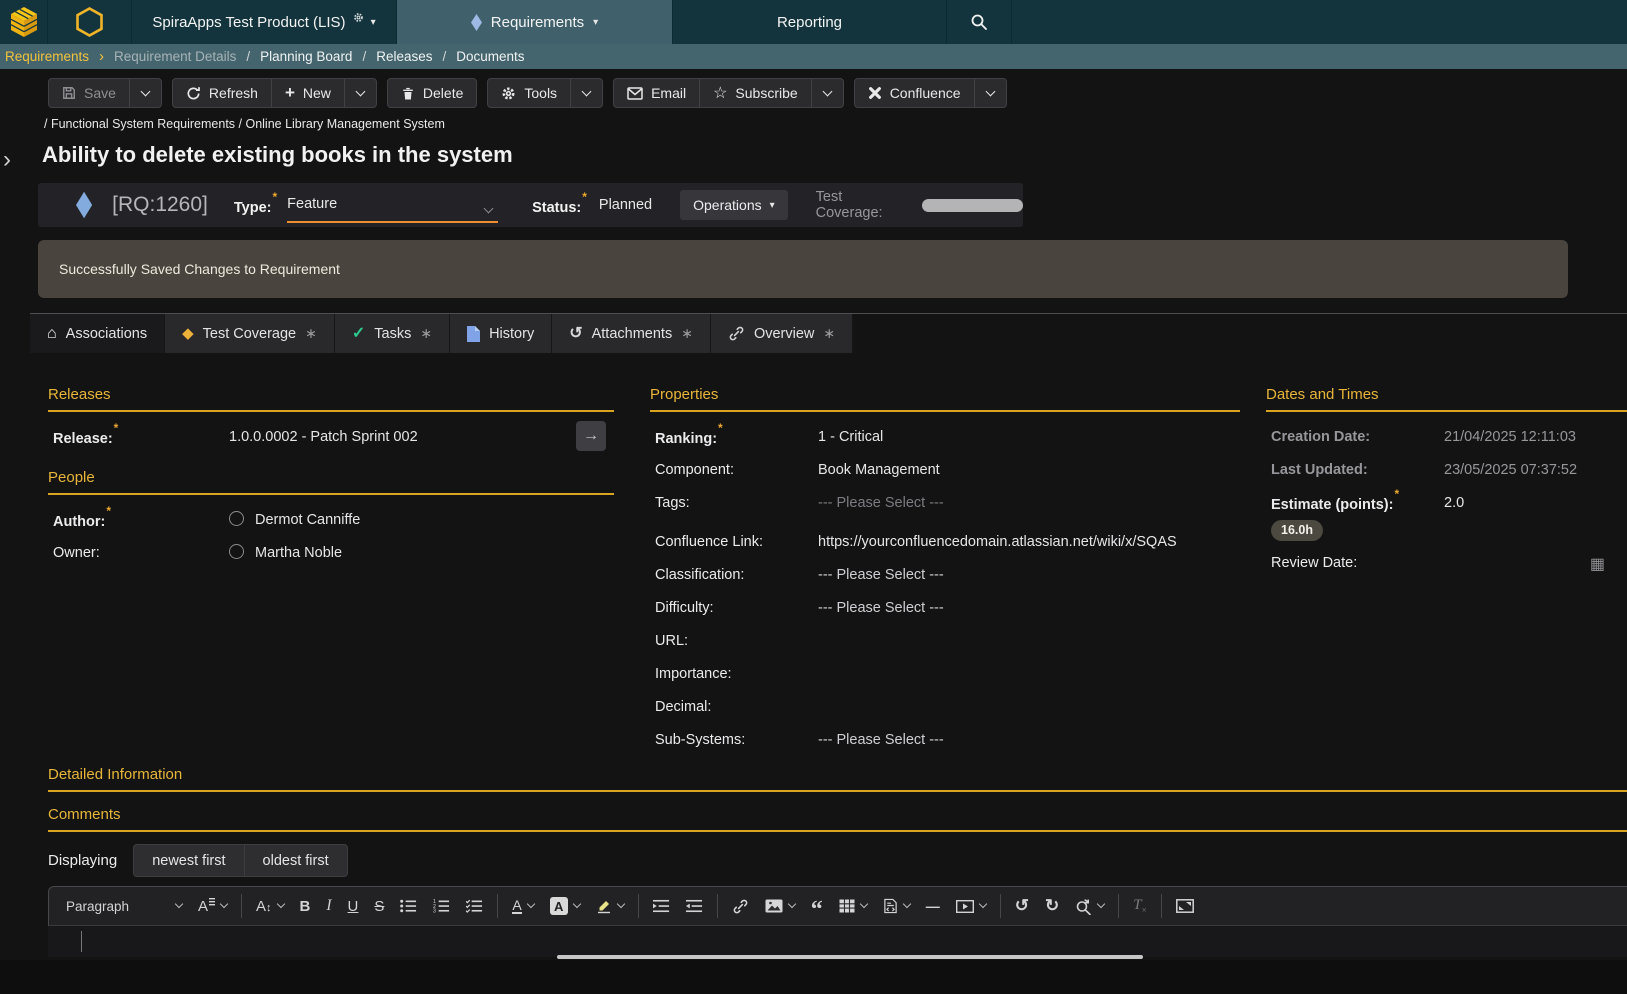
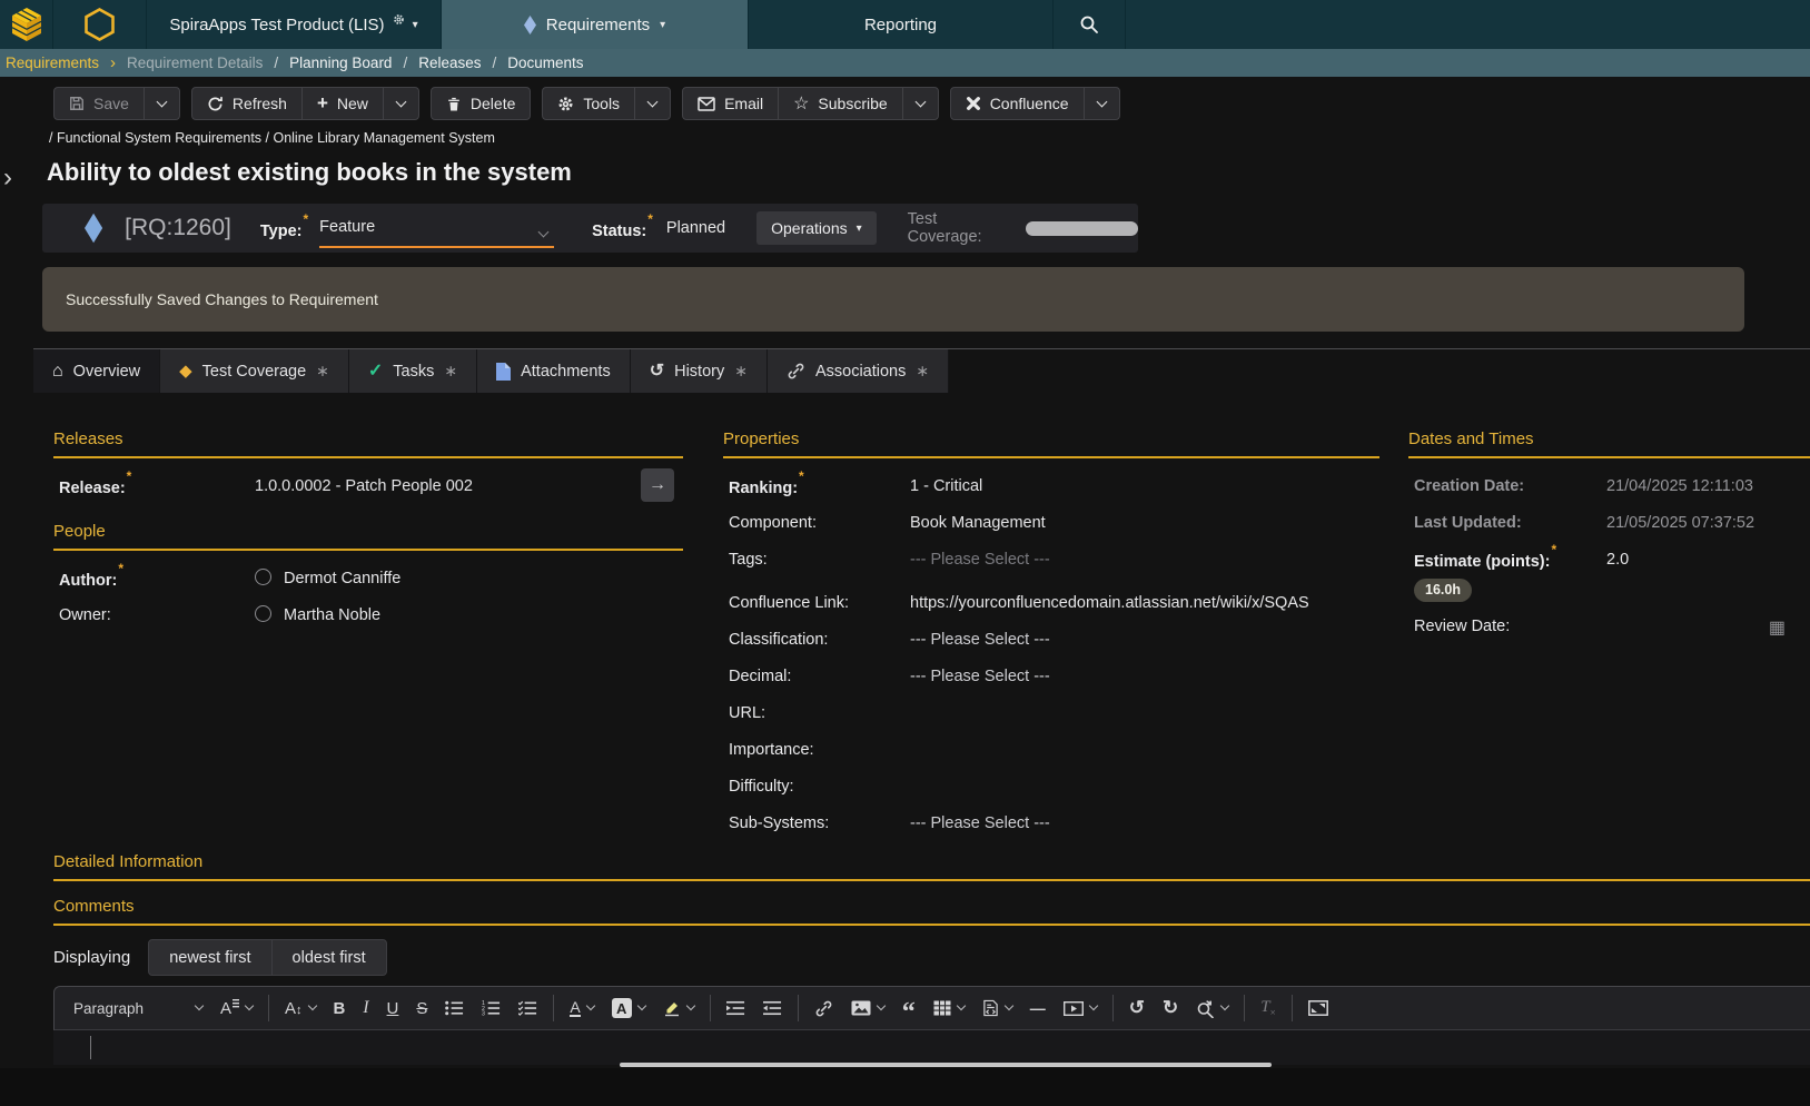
  SpiraApps Test Product (LIS)
  ▾
  Requirements
  ▾
  Reporting
  Requirements
  ›
  Requirement Details
  /
  Planning Board
  /
  Releases
  /
  Documents
  ›
  Save
  Refresh
  +
  New
  Delete
  Tools
  Email
  ☆
  Subscribe
  Confluence
  / Functional System Requirements / Online Library Management System
- Ability to delete existing books in the system
+ Ability to oldest existing books in the system
  [RQ:1260]
  Type:*
  Feature
  Status:*
  Planned
  Operations
  ▾
  Test Coverage:
  Successfully Saved Changes to Requirement
  ⌂
- Associations
+ Overview
  ◆
  Test Coverage
  ∗
  ✓
  Tasks
  ∗
- History
+ Attachments
  ↺
- Attachments
+ History
  ∗
- Overview
+ Associations
  ∗
  Releases
  Release:*
- 1.0.0.0002 - Patch Sprint 002
+ 1.0.0.0002 - Patch People 002
  →
  People
  Author:*
  Dermot Canniffe
  Owner:
  Martha Noble
  Properties
  Ranking:*
  1 - Critical
  Component:
  Book Management
  Tags:
  --- Please Select ---
  Confluence Link:
  https://yourconfluencedomain.atlassian.net/wiki/x/SQAS
  Classification:
  --- Please Select ---
- Difficulty:
+ Decimal:
  --- Please Select ---
  URL:
  Importance:
- Decimal:
+ Difficulty:
  Sub-Systems:
  --- Please Select ---
  Dates and Times
  Creation Date:
  21/04/2025 12:11:03
  Last Updated:
- 23/05/2025 07:37:52
+ 21/05/2025 07:37:52
  Estimate (points):*
  2.0
  16.0h
  Review Date:
  ▦
  Detailed Information
  Comments
  Displaying
  newest first
  oldest first
  Paragraph
  A
  A↕
  B
  I
  U
  S
  A
  A
  “
  —
  ↺
  ↻
  T×
